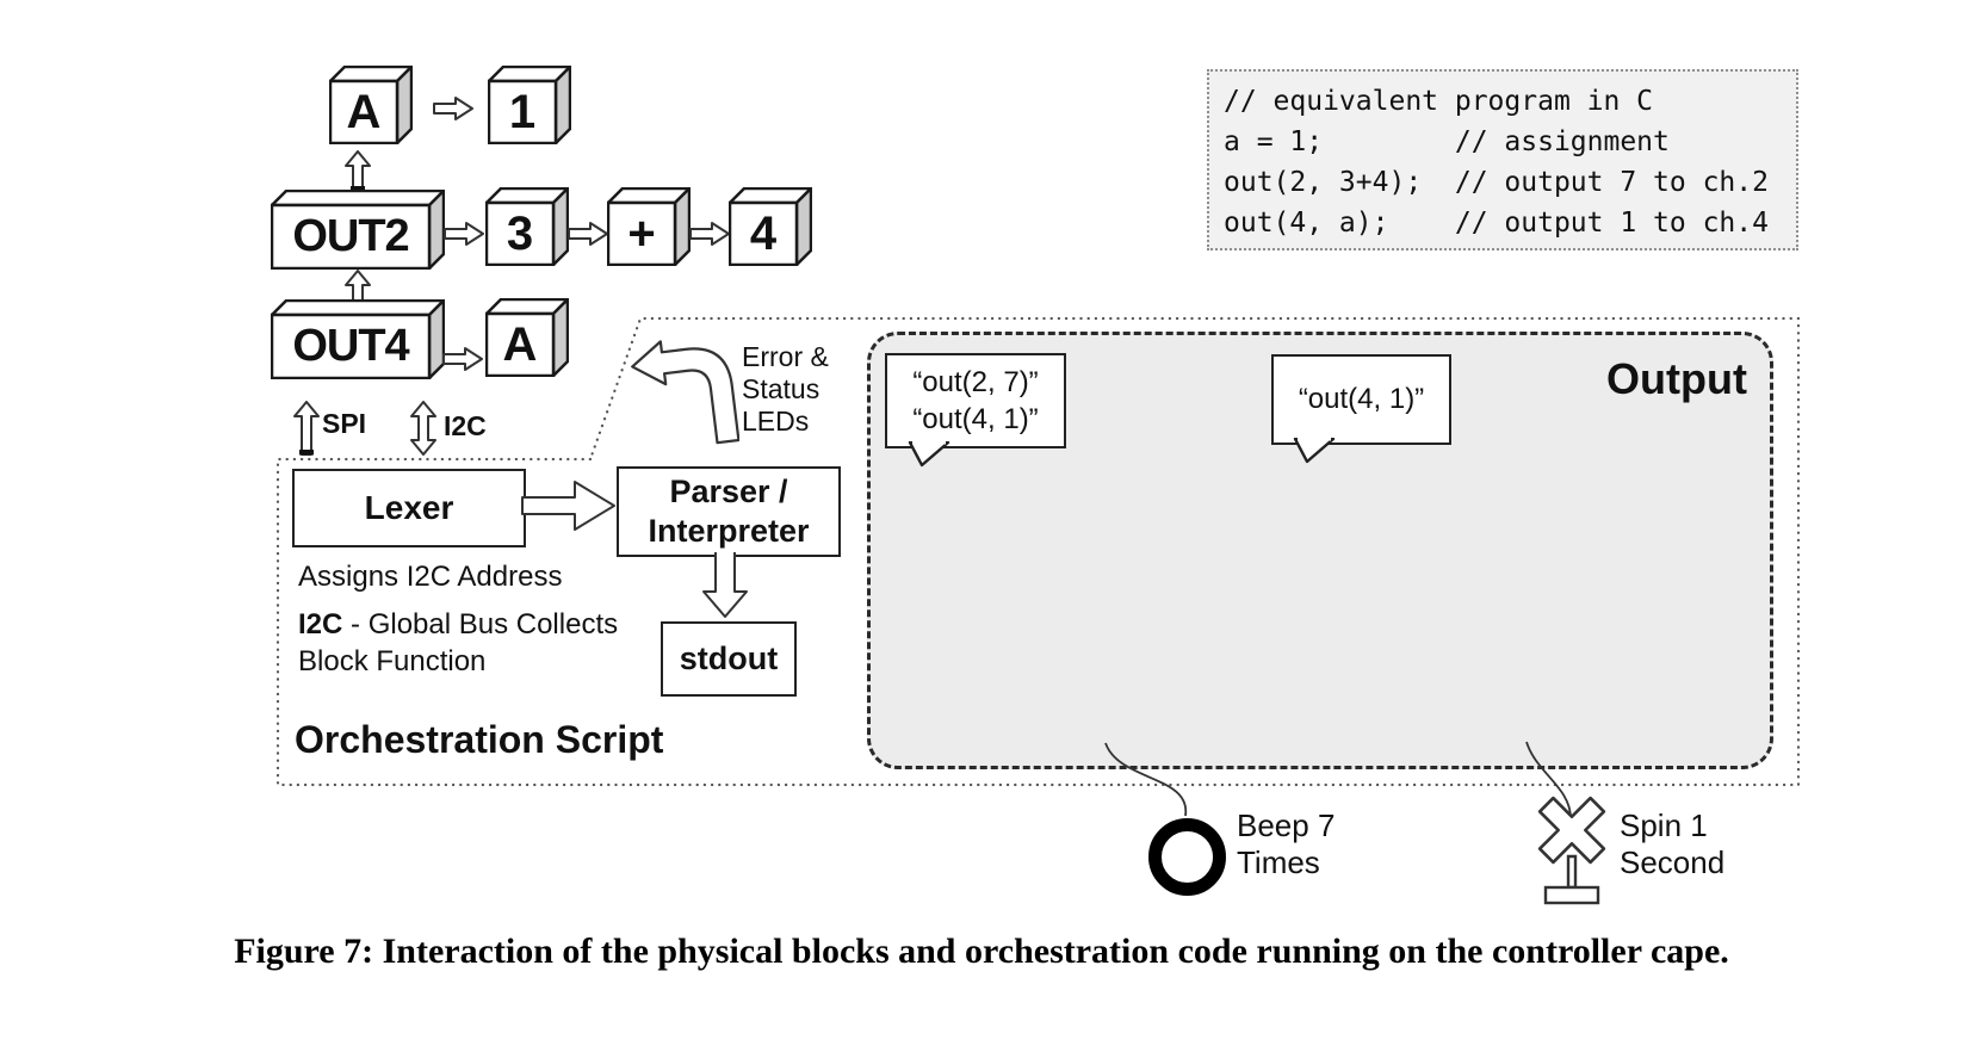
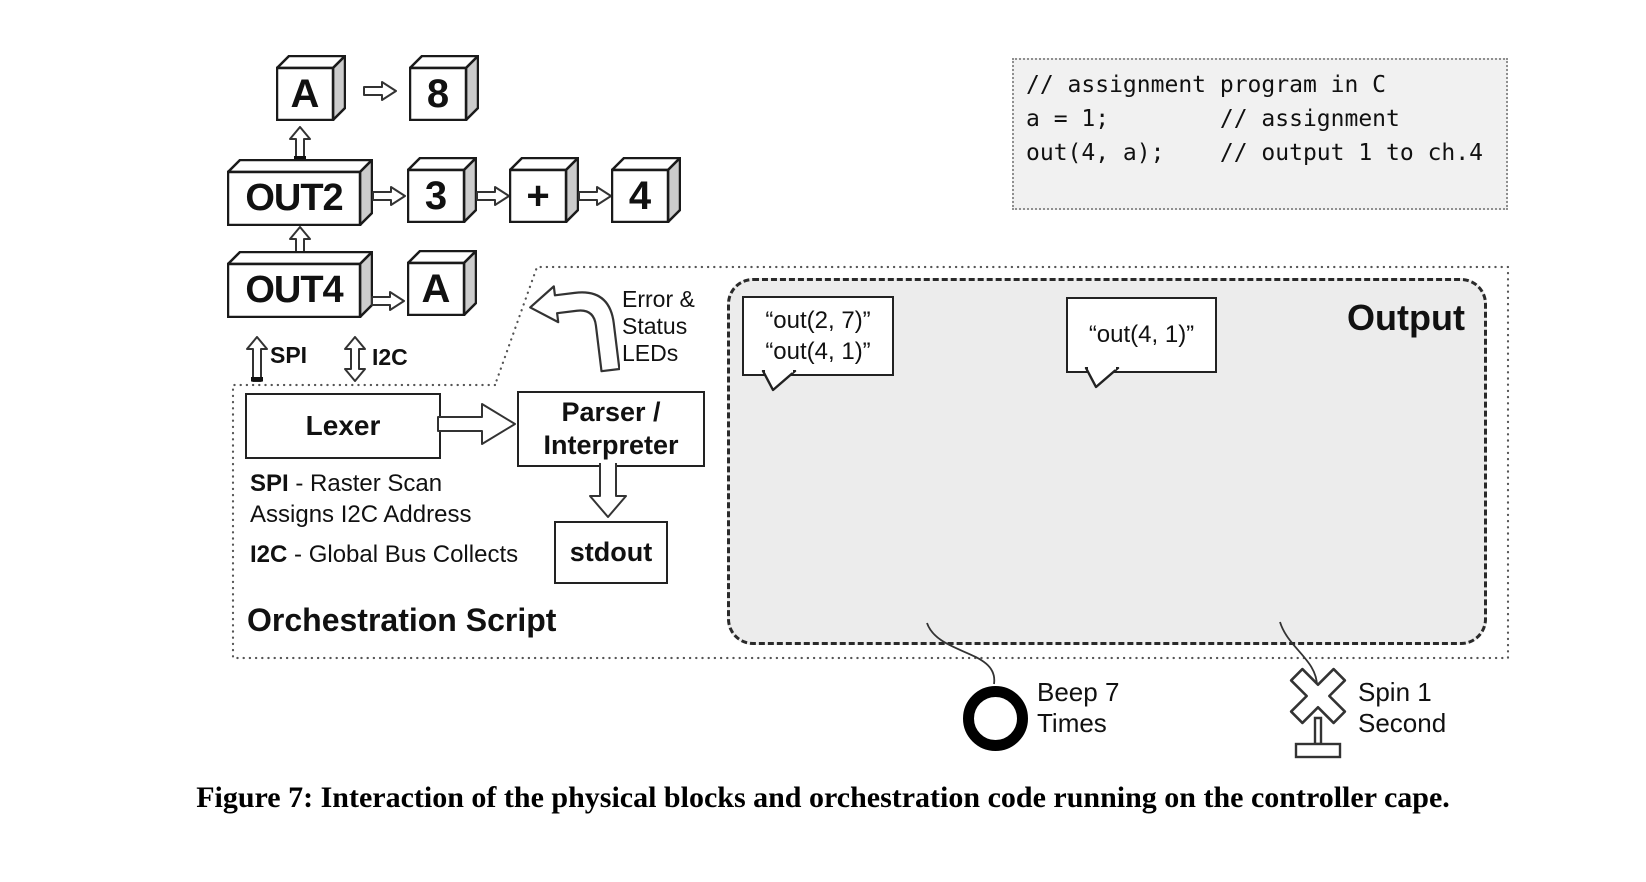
  A
- 1
+ 8
  OUT2
  3
  +
  4
  OUT4
  A
  SPI
  I2C
- // equivalent program in C
+ // assignment program in C
  a = 1; // assignment
- out(2, 3+4); // output 7 to ch.2
  out(4, a); // output 1 to ch.4
  Error &
  Status
  LEDs
  Lexer
  Parser /
  Interpreter
  stdout
+ SPI - Raster Scan
  Assigns I2C Address
  I2C - Global Bus Collects
- Block Function
  Orchestration Script
  Output
  “out(2, 7)”
  “out(4, 1)”
  “out(4, 1)”
  Beep 7
  Times
  Spin 1
  Second
  Figure 7: Interaction of the physical blocks and orchestration code running on the controller cape.
